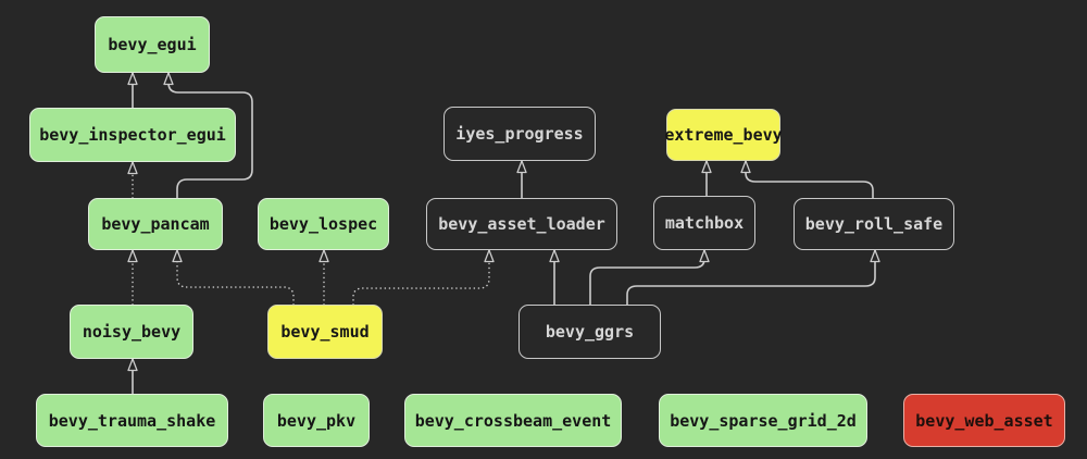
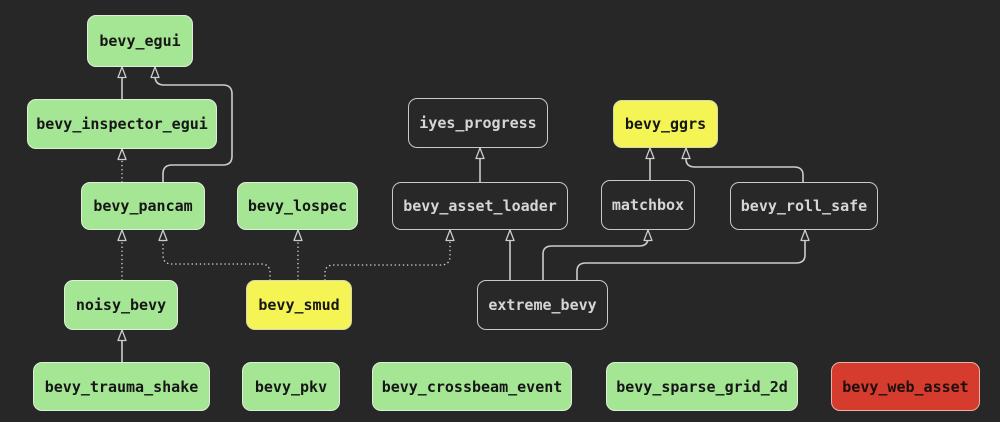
  bevy_egui
  bevy_inspector_egui
  bevy_pancam
  bevy_lospec
  iyes_progress
  bevy_asset_loader
- extreme_bevy
+ bevy_ggrs
  matchbox
  bevy_roll_safe
  noisy_bevy
  bevy_smud
- bevy_ggrs
+ extreme_bevy
  bevy_trauma_shake
  bevy_pkv
  bevy_crossbeam_event
  bevy_sparse_grid_2d
  bevy_web_asset
